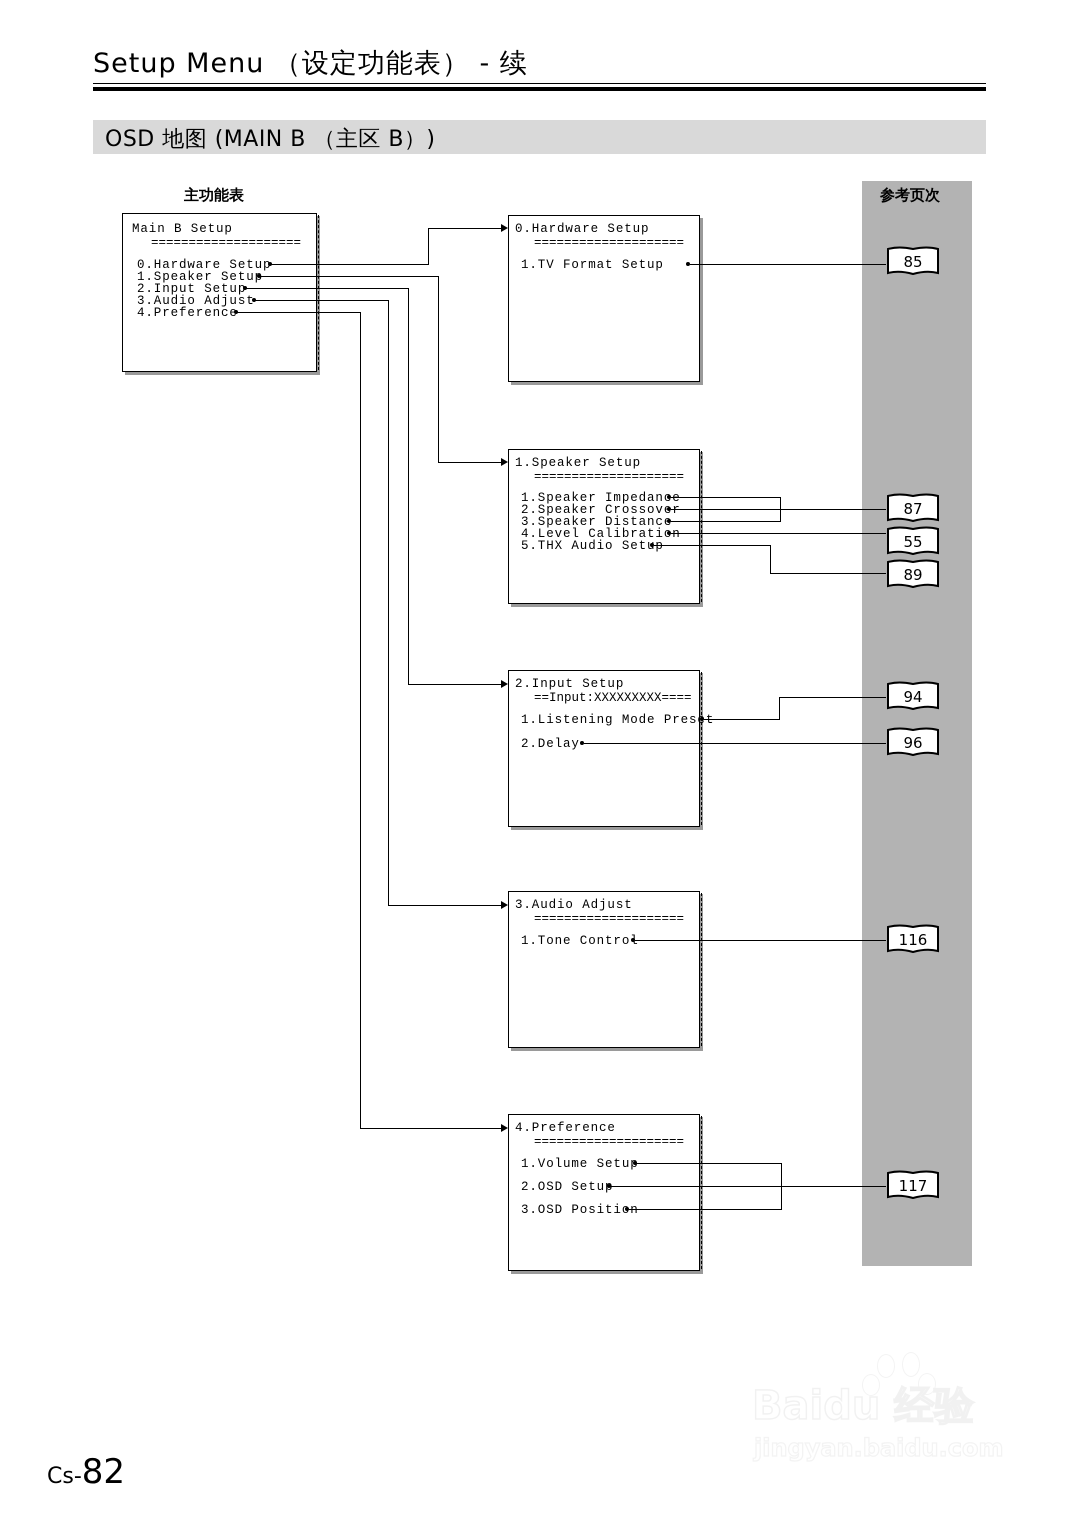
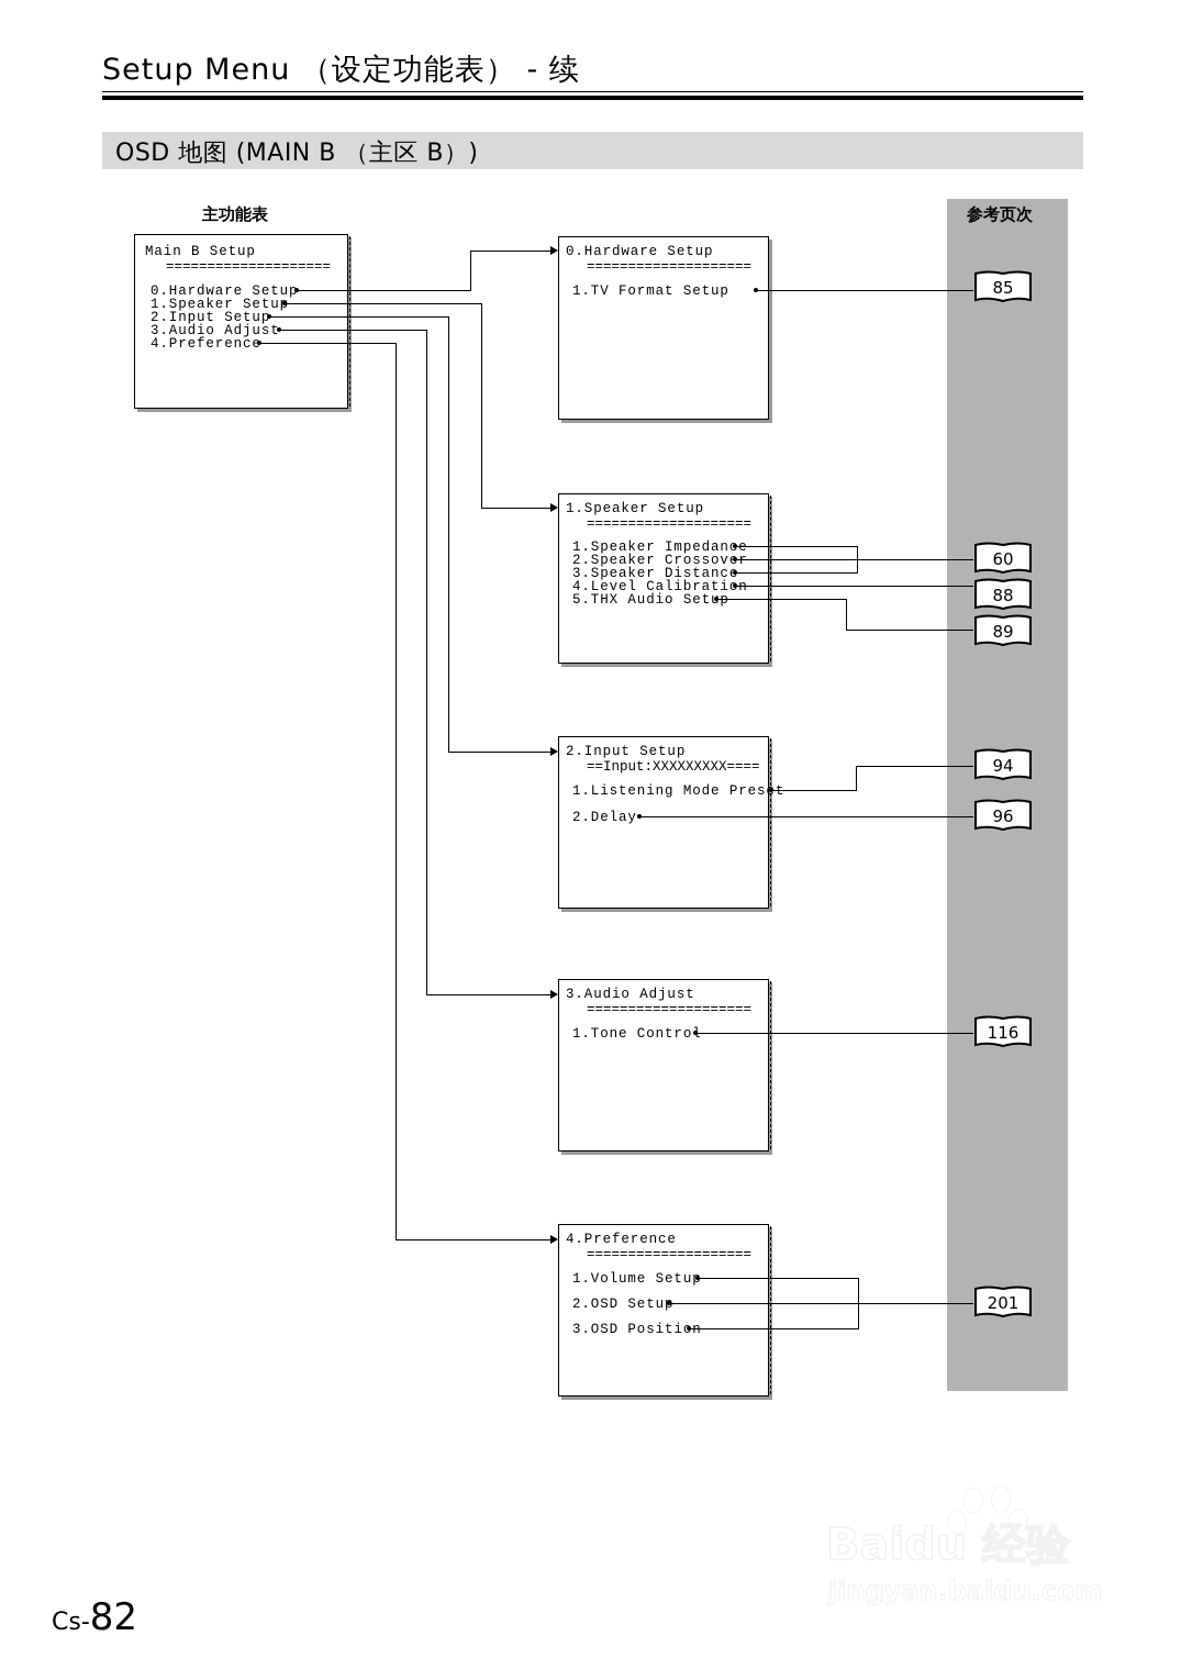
  Setup Menu （设定功能表） - 续
  OSD 地图 (MAIN B （主区 B）)
  参考页次
  主功能表
  Main B Setup
  ====================
  0.Hardware Setup
  1.Speaker Setu
  2.Input Setup
  3.Audio Adjust
  4.Preferenc
  0.Hardware Setup
  ====================
  1.TV Format Setup
  1.Speaker Setup
  ====================
  1.Speaker Impedane
  2.Speaker Crossovr
  3.Speaker Distanc
  4.Level Calibratin
  5.THX Audio Setp
  2.Input Setup
  ==Input:XXXXXXXXX====
  1.Listening Mode Prest
  2.Delay
  3.Audio Adjust
  ====================
  1.Tone Contro
  4.Preference
  ====================
  1.Volume Setu
  2.OSD Setu
  3.OSD Positin
  85
- 87
+ 60
- 55
+ 88
  89
  94
  96
  116
- 117
+ 201
  Cs-82
